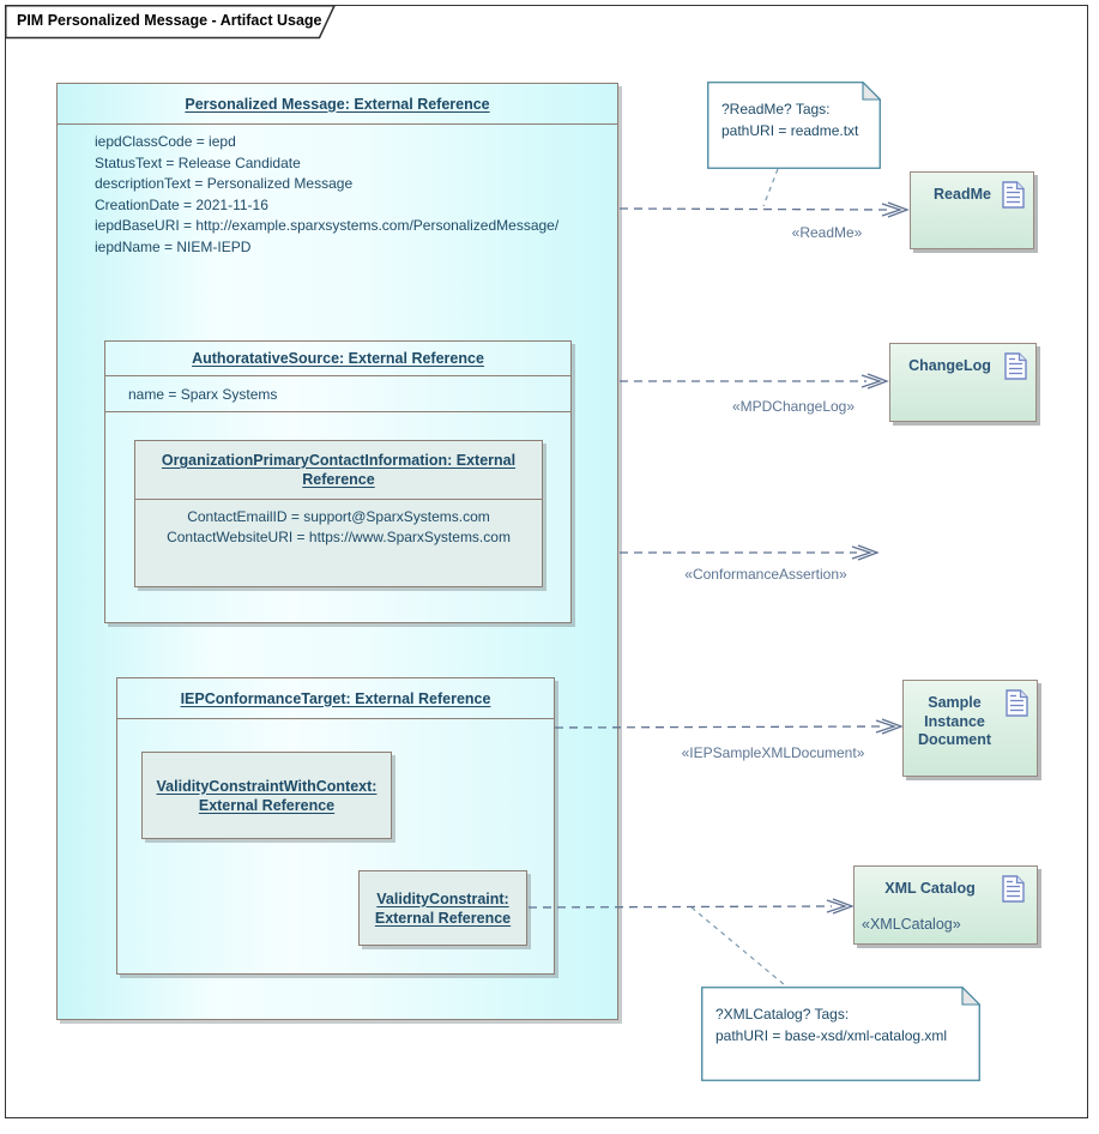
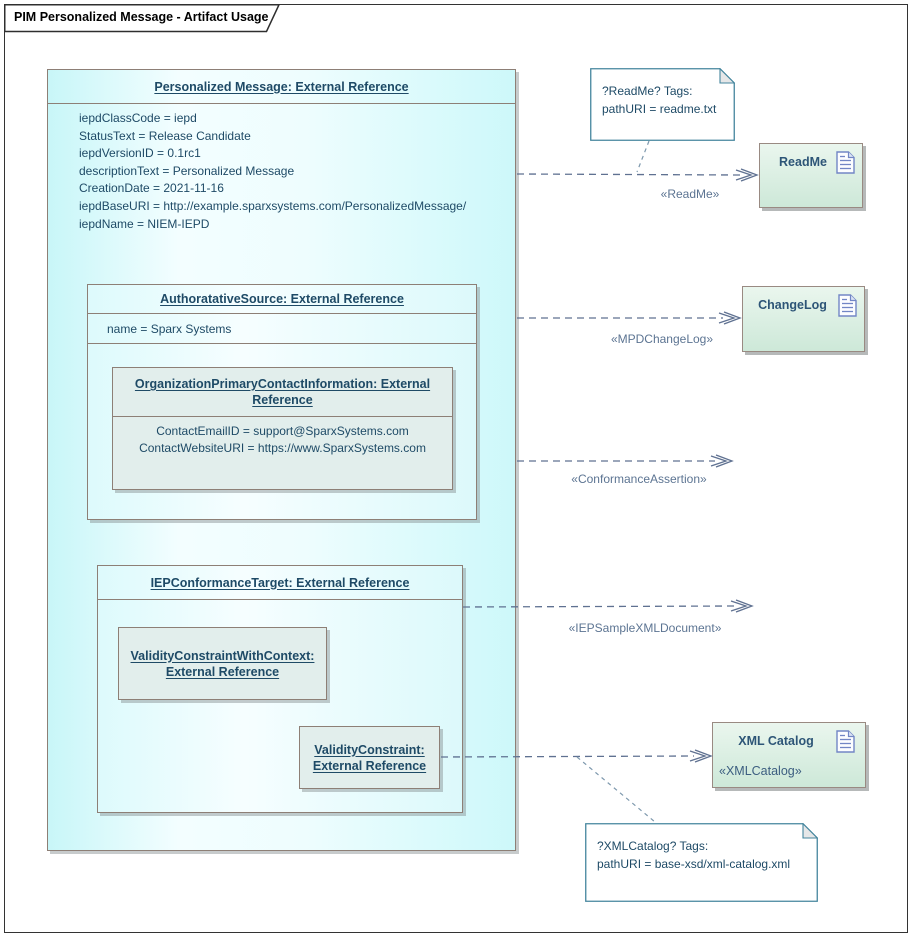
  PIM Personalized Message - Artifact Usage
  Personalized Message: External Reference
  iepdClassCode = iepd
  StatusText = Release Candidate
+ iepdVersionID = 0.1rc1
  descriptionText = Personalized Message
  CreationDate = 2021-11-16
  iepdBaseURI = http://example.sparxsystems.com/PersonalizedMessage/
  iepdName = NIEM-IEPD
  AuthoratativeSource: External Reference
  name = Sparx Systems
  OrganizationPrimaryContactInformation: External Reference
  ContactEmailID = support@SparxSystems.com
  ContactWebsiteURI = https://www.SparxSystems.com
  IEPConformanceTarget: External Reference
  ValidityConstraintWithContext: External Reference
  ValidityConstraint: External Reference
  ReadMe
  ChangeLog
- Sample Instance Document
  XML Catalog
  «XMLCatalog»
  ?ReadMe? Tags:
  pathURI = readme.txt
  ?XMLCatalog? Tags:
  pathURI = base-xsd/xml-catalog.xml
  «ReadMe»
  «MPDChangeLog»
  «ConformanceAssertion»
  «IEPSampleXMLDocument»
